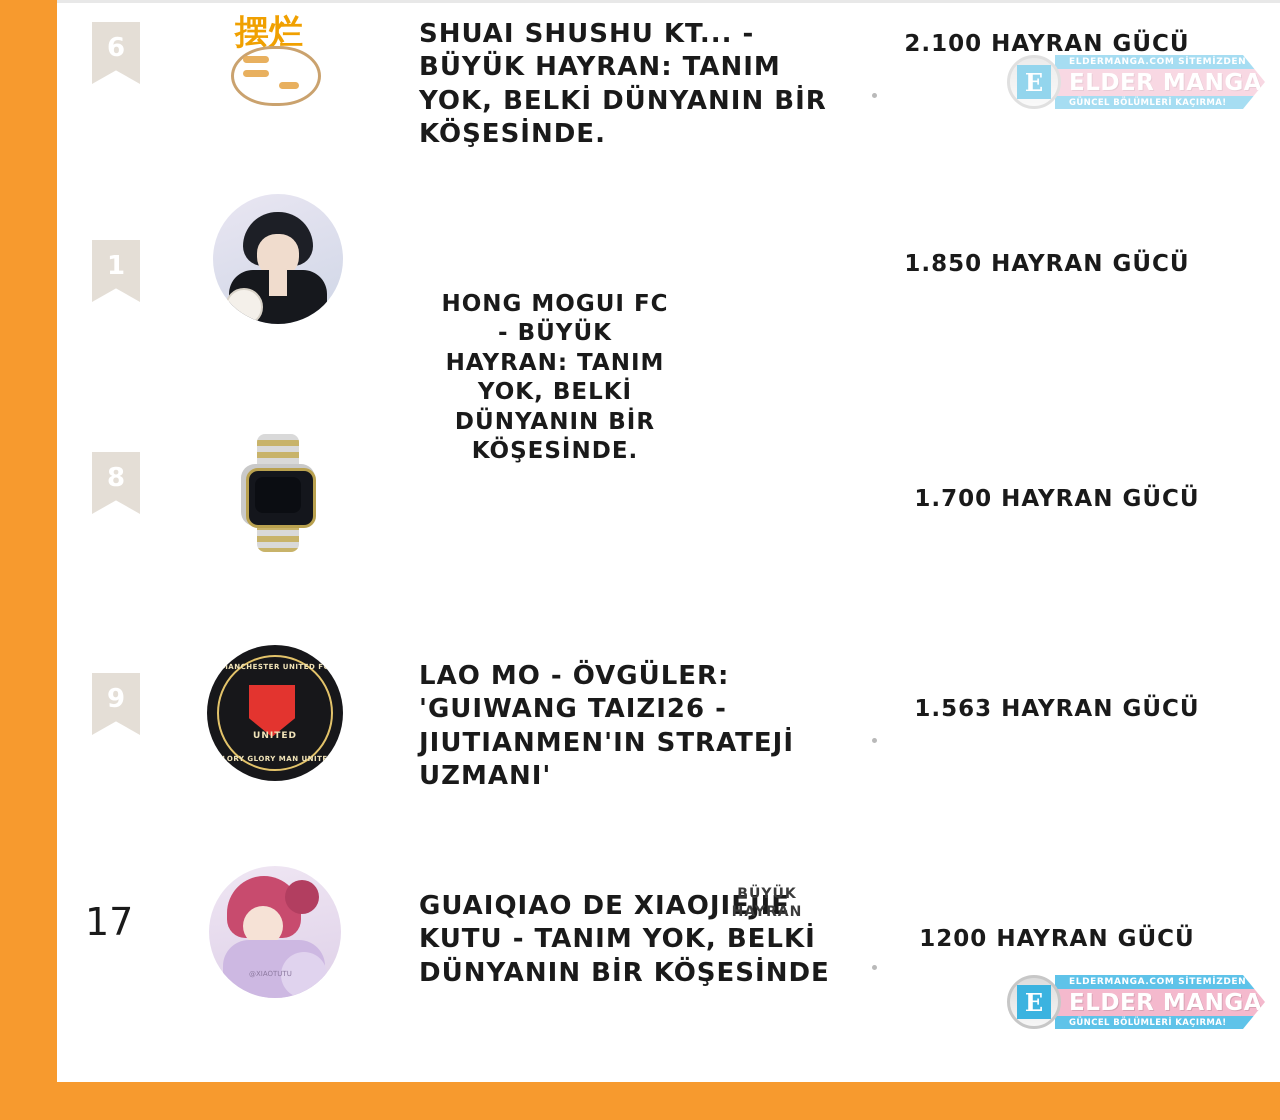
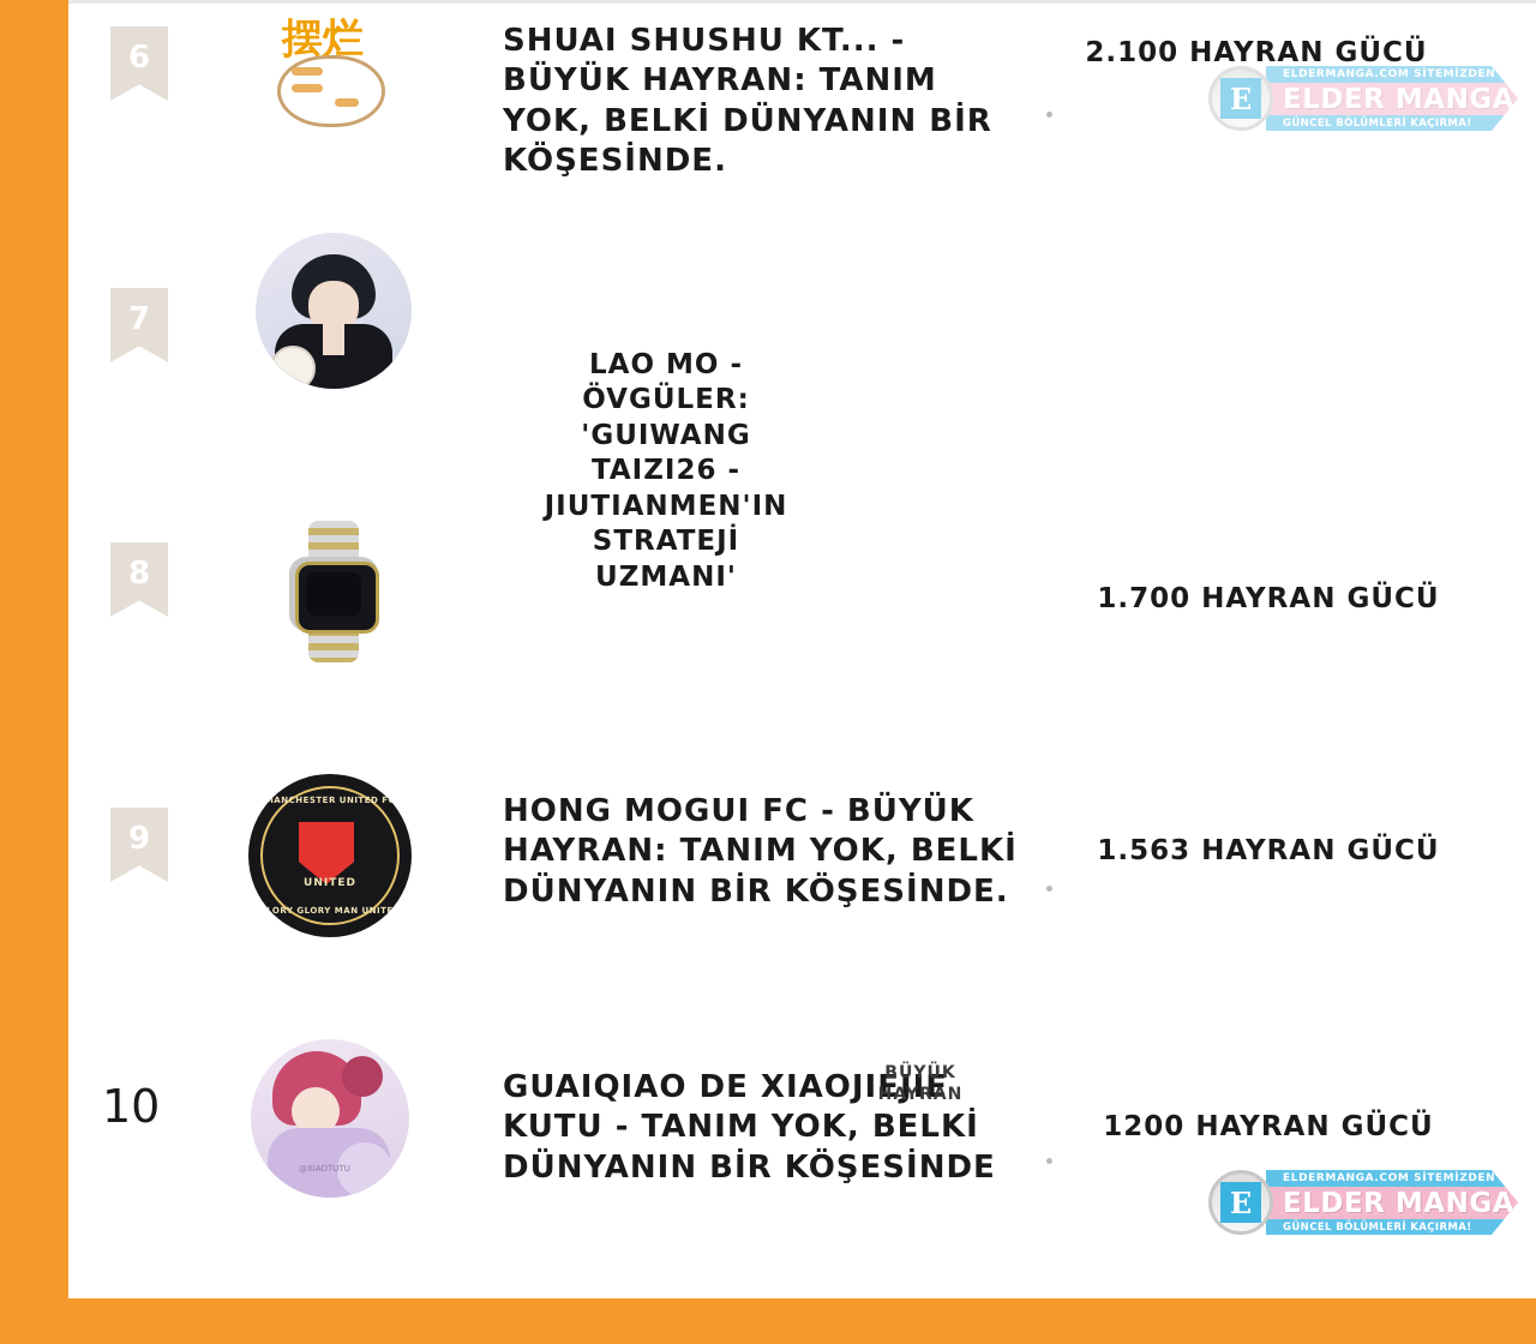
  6
  摆烂
  SHUAI SHUSHU KT... - BÜYÜK HAYRAN: TANIM YOK, BELKİ DÜNYANIN BİR KÖŞESİNDE.
  2.100 HAYRAN GÜCÜ
- 1
+ 7
- HONG MOGUI FC - BÜYÜK HAYRAN: TANIM YOK, BELKİ DÜNYANIN BİR KÖŞESİNDE.
+ LAO MO - ÖVGÜLER: 'GUIWANG TAIZI26 - JIUTIANMEN'IN STRATEJİ UZMANI'
- 1.850 HAYRAN GÜCÜ
  8
  1.700 HAYRAN GÜCÜ
  9
  MANCHESTER UNITED FC
  UNITED
  GLORY GLORY MAN UNITED
- LAO MO - ÖVGÜLER: 'GUIWANG TAIZI26 - JIUTIANMEN'IN STRATEJİ UZMANI'
+ HONG MOGUI FC - BÜYÜK HAYRAN: TANIM YOK, BELKİ DÜNYANIN BİR KÖŞESİNDE.
  1.563 HAYRAN GÜCÜ
- 17
+ 10
  @XIAOTUTU
  GUAIQIAO DE XIAOJIEJIE KUTU - TANIM YOK, BELKİ DÜNYANIN BİR KÖŞESİNDE
  BÜYÜK HAYRAN
  1200 HAYRAN GÜCÜ
  E
  ELDERMANGA.COM SİTEMİZDEN
  ELDER MANGA
  GÜNCEL BÖLÜMLERİ KAÇIRMA!
  E
  ELDERMANGA.COM SİTEMİZDEN
  ELDER MANGA
  GÜNCEL BÖLÜMLERİ KAÇIRMA!
